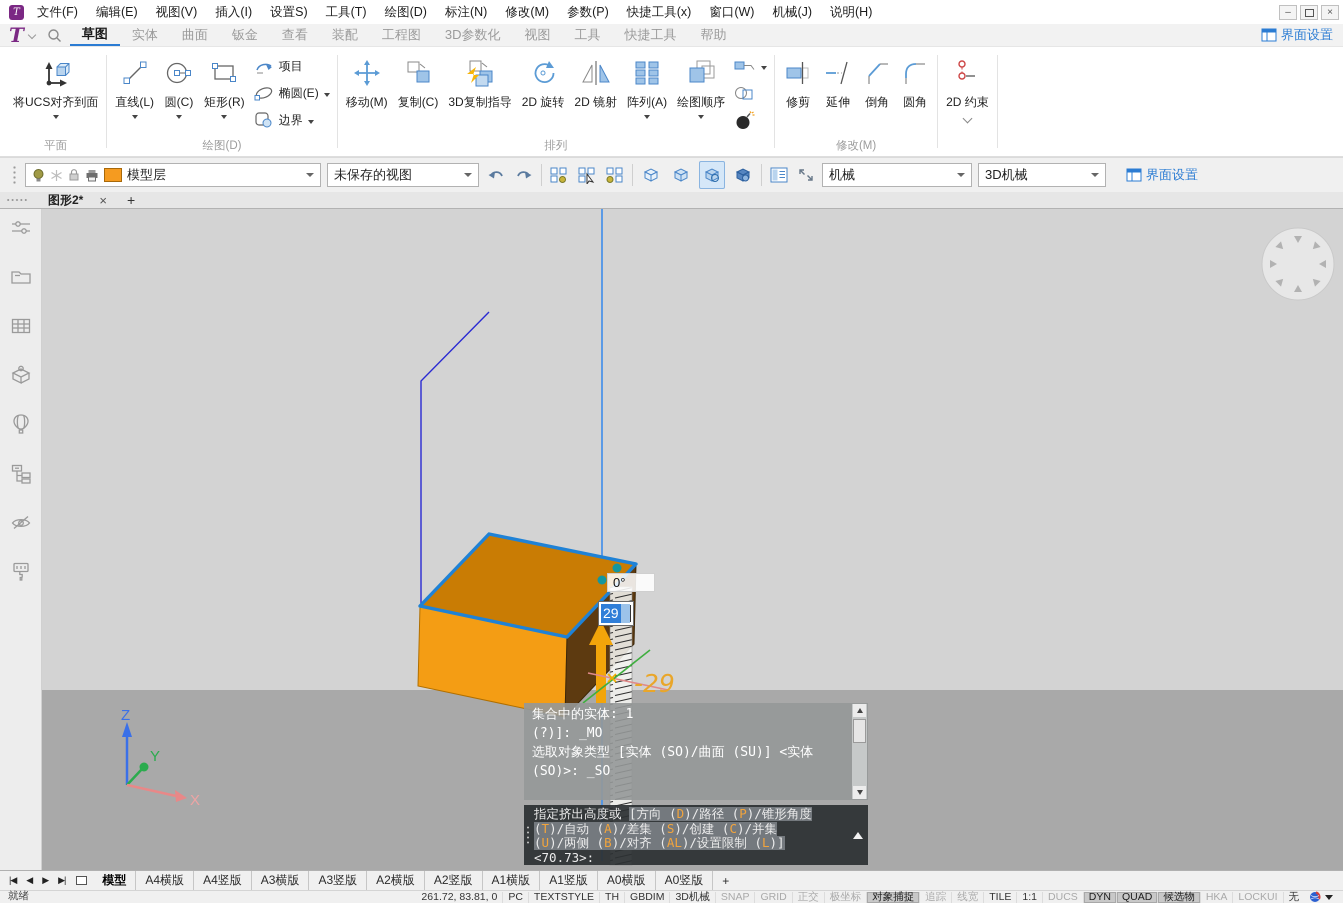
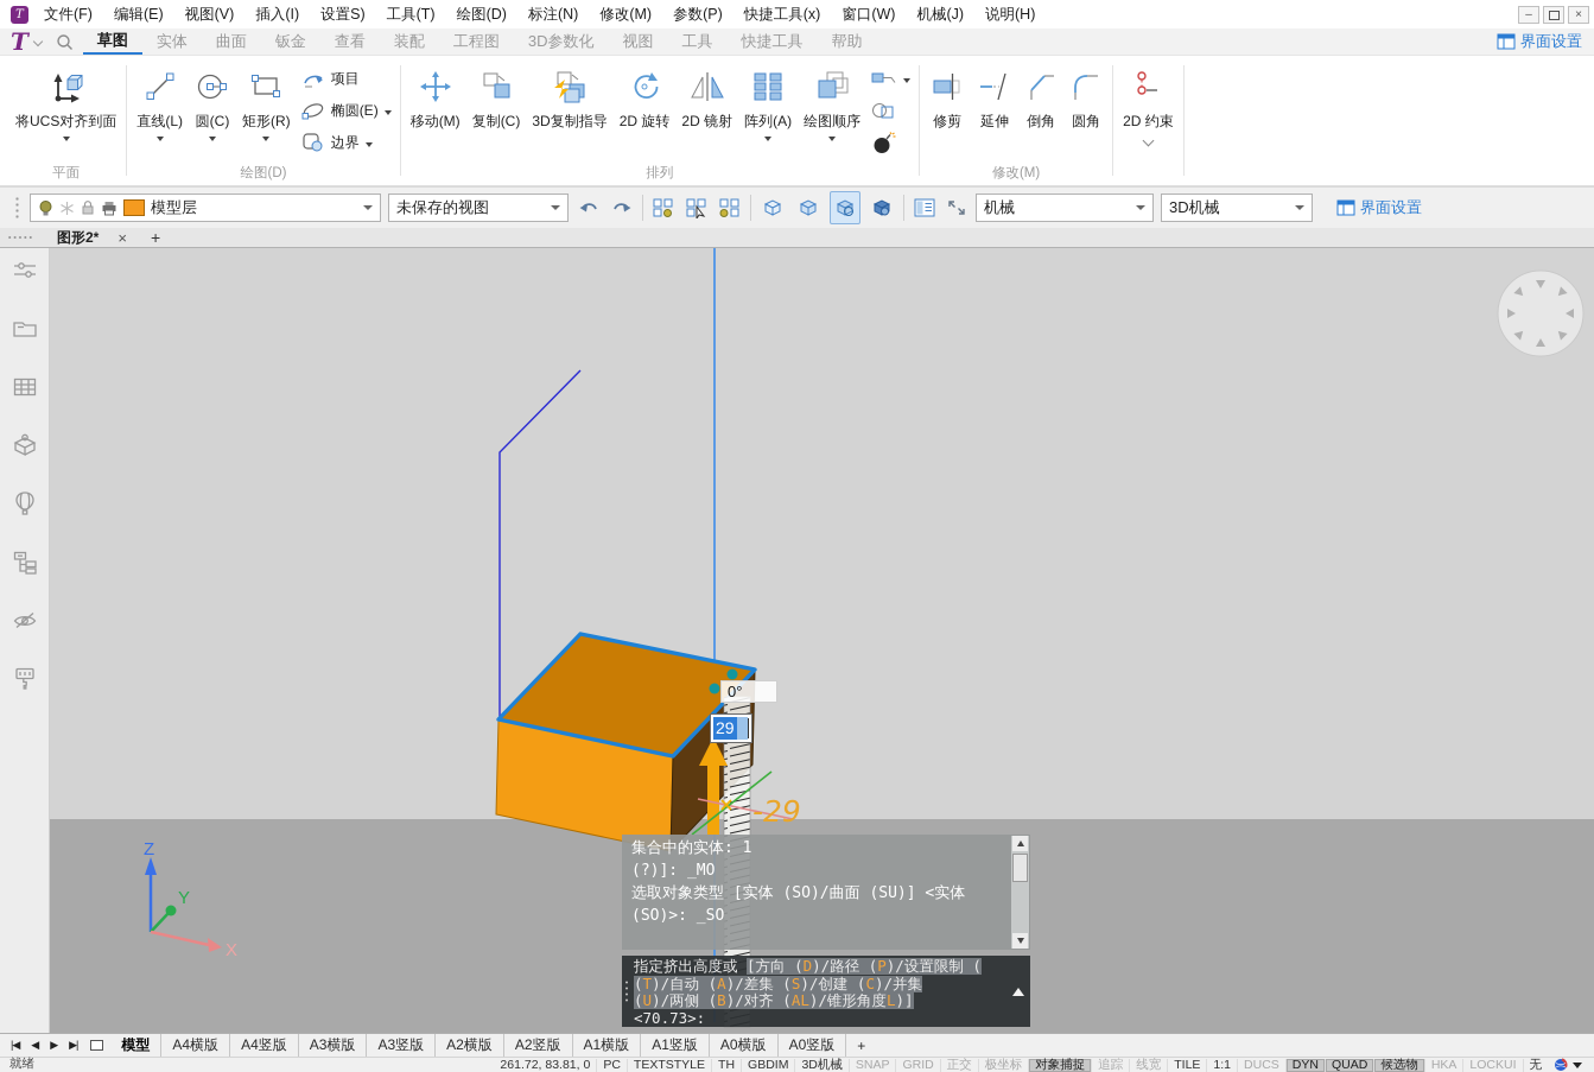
  T
  文件(F)
  编辑(E)
  视图(V)
  插入(I)
  设置S)
  工具(T)
  绘图(D)
  标注(N)
  修改(M)
  参数(P)
  快捷工具(x)
  窗口(W)
  机械(J)
  说明(H)
  –
  ×
  T
  草图
  实体
  曲面
  钣金
  查看
  装配
  工程图
  3D参数化
  视图
  工具
  快捷工具
  帮助
  界面设置
  将UCS对齐到面
  平面
  直线(L)
  圆(C)
  矩形(R)
  项目
  椭圆(E)
  边界
  绘图(D)
  移动(M)
  复制(C)
  3D复制指导
  2D 旋转
  2D 镜射
  阵列(A)
  绘图顺序
  排列
  修剪
  延伸
  倒角
  圆角
  修改(M)
  2D 约束
  模型层
  未保存的视图
  机械
  3D机械
  界面设置
  图形2*
  ×
  +
  -29
  Z
  Y
  X
  0°
  29
  集合中的实体: 1
  (?)]: _MO
  选取对象类型 [实体 (SO)/曲面 (SU)] <实体
  (SO)>: _SO
- 指定挤出高度或 [方向 (D)/路径 (P)/锥形角度
+ 指定挤出高度或 [方向 (D)/路径 (P)/设置限制 (
  (T)/自动 (A)/差集 (S)/创建 (C)/并集
- (U)/两侧 (B)/对齐 (AL)/设置限制 (L)]
+ (U)/两侧 (B)/对齐 (AL)/锥形角度L)]
  <70.73>:
  |◀
  ◀
  ▶
  ▶|
  模型
  A4横版
  A4竖版
  A3横版
  A3竖版
  A2横版
  A2竖版
  A1横版
  A1竖版
  A0横版
  A0竖版
  +
  就绪
  261.72, 83.81, 0
  PC
  TEXTSTYLE
  TH
  GBDIM
  3D机械
  SNAP
  GRID
  正交
  极坐标
  对象捕捉
  追踪
  线宽
  TILE
  1:1
  DUCS
  DYN
  QUAD
  候选物
  HKA
  LOCKUI
  无
